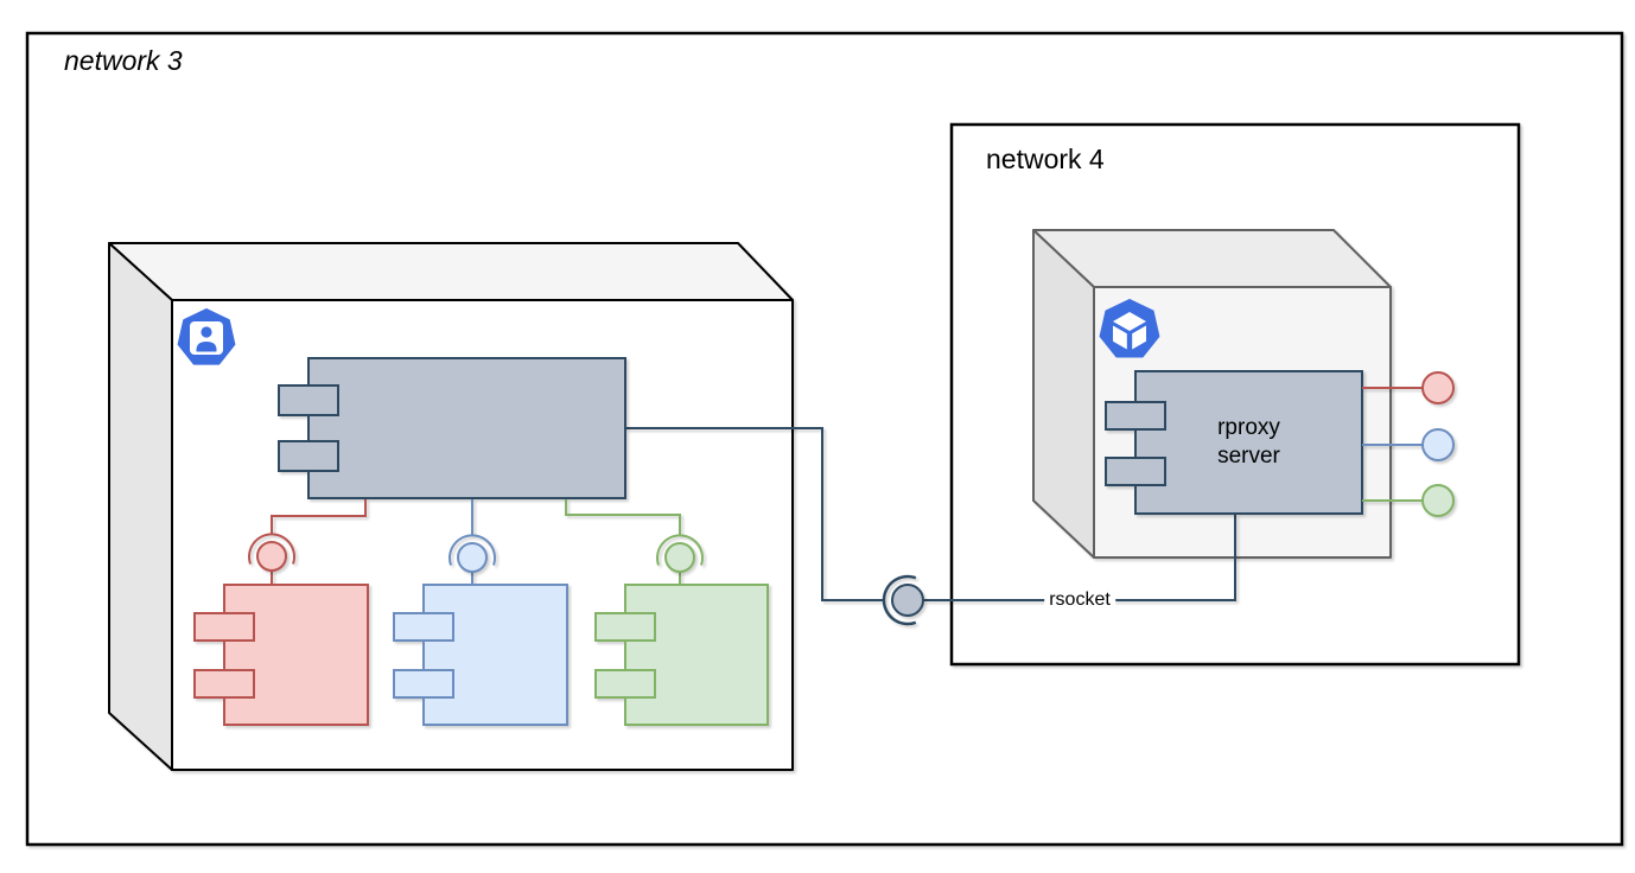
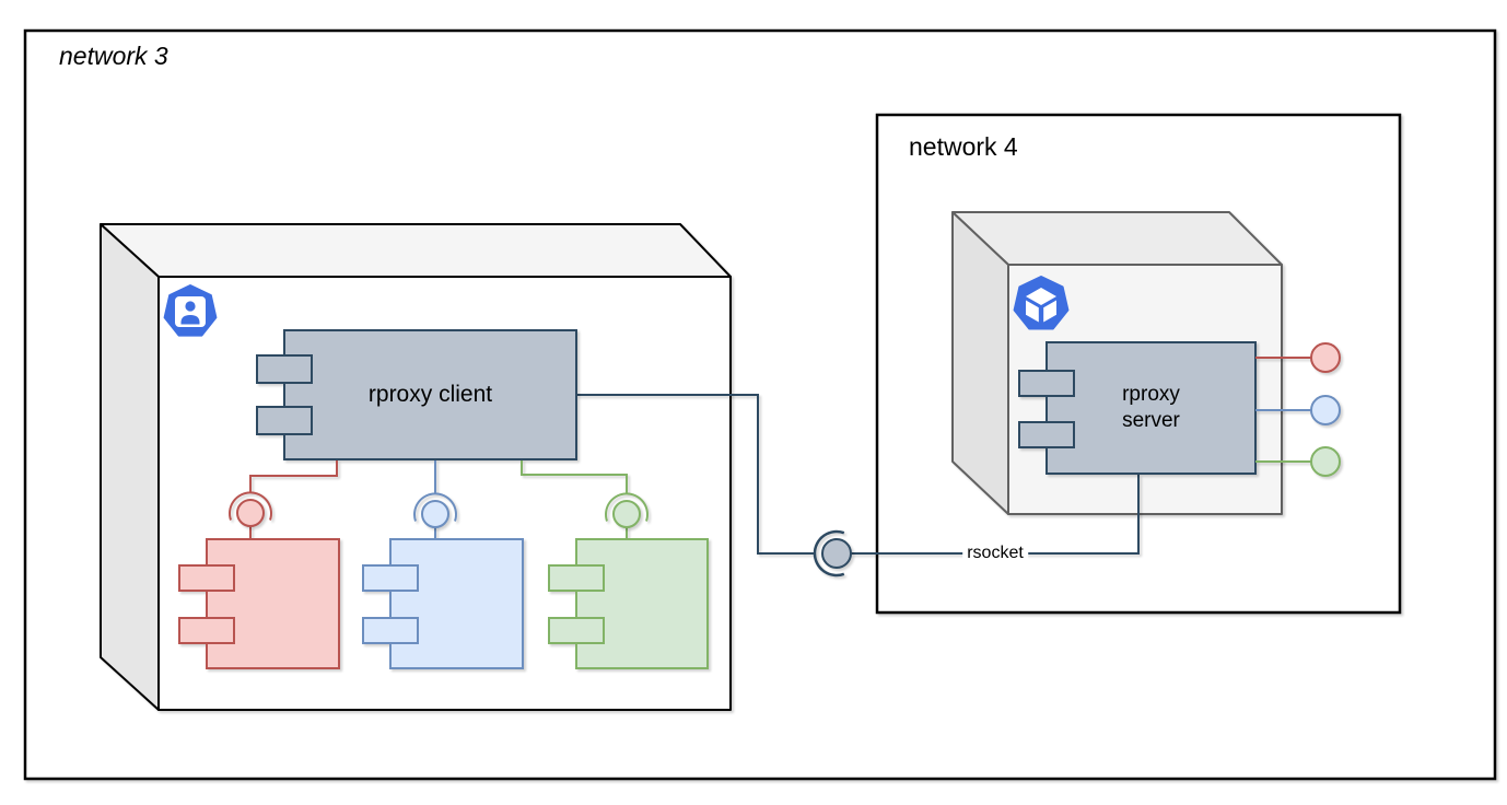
  network 3
  network 4
+ rproxy client
  rproxy server
  rsocket
